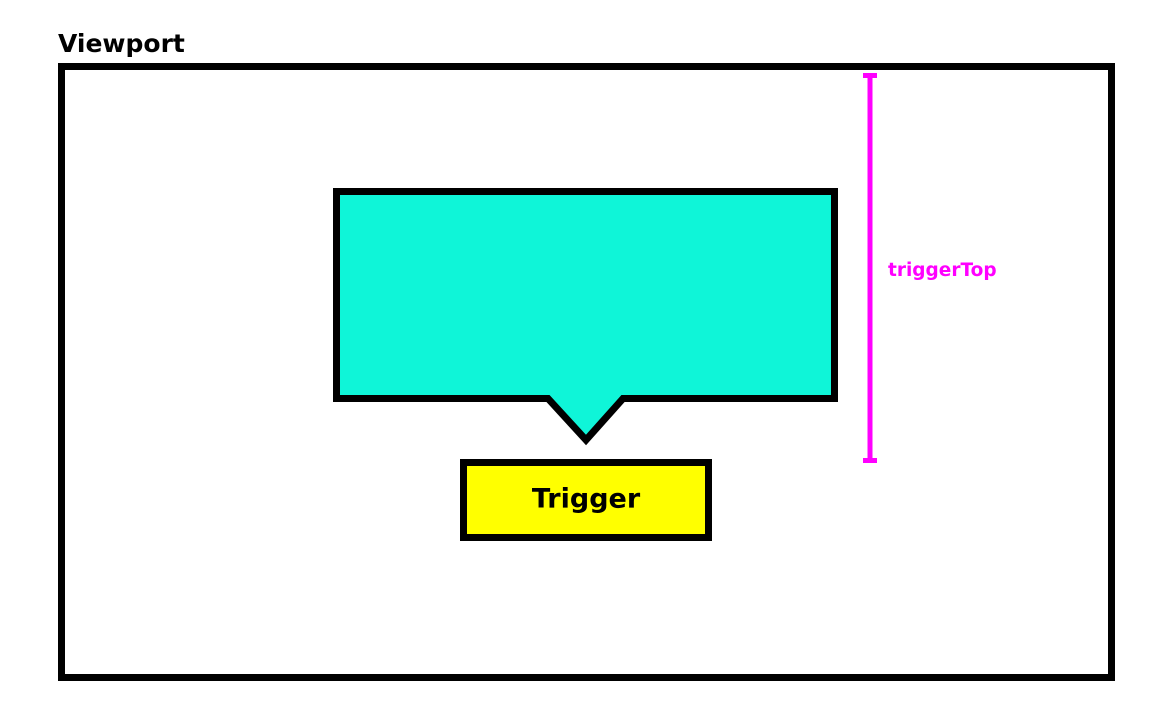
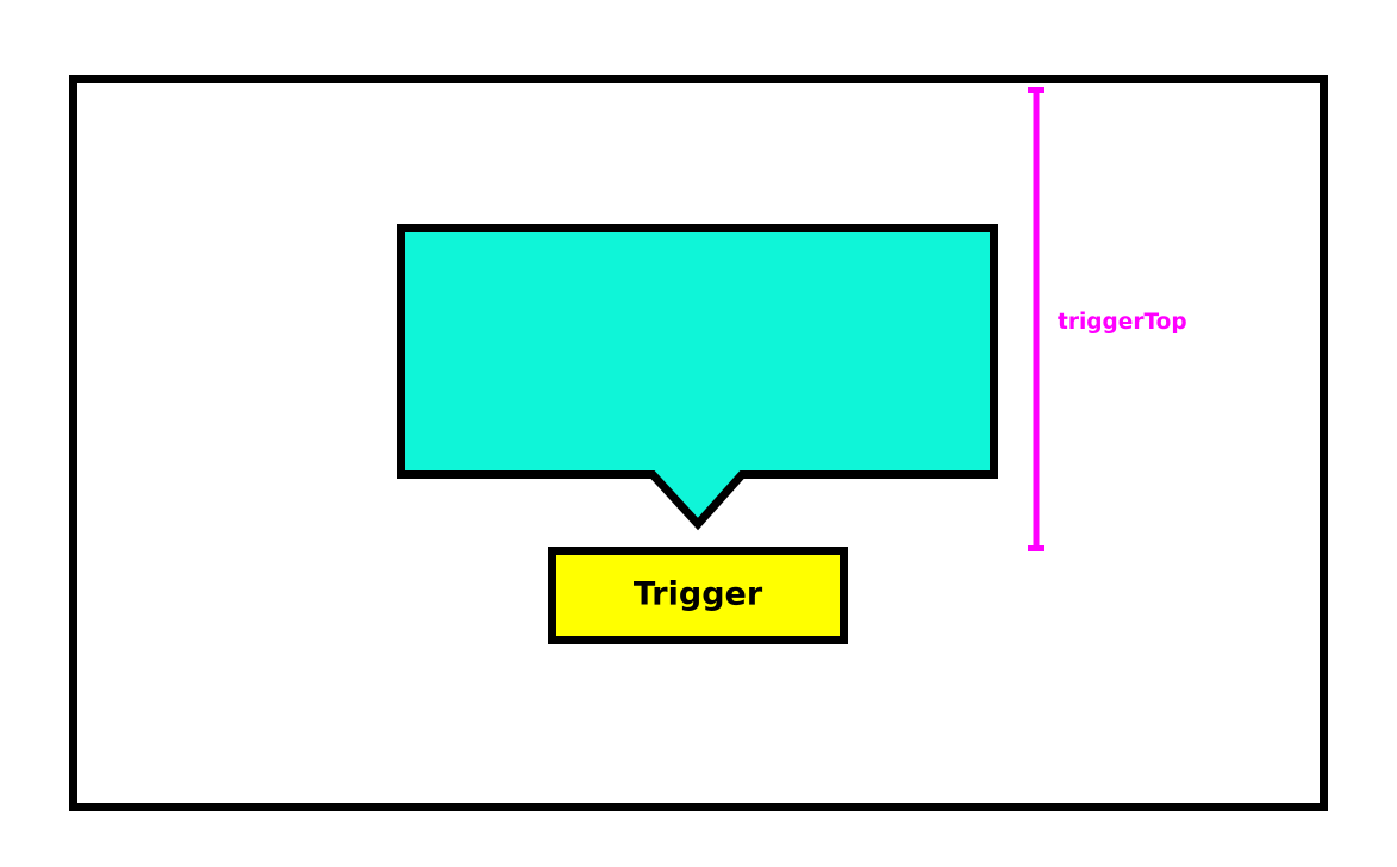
- Viewport
  Trigger
  triggerTop
